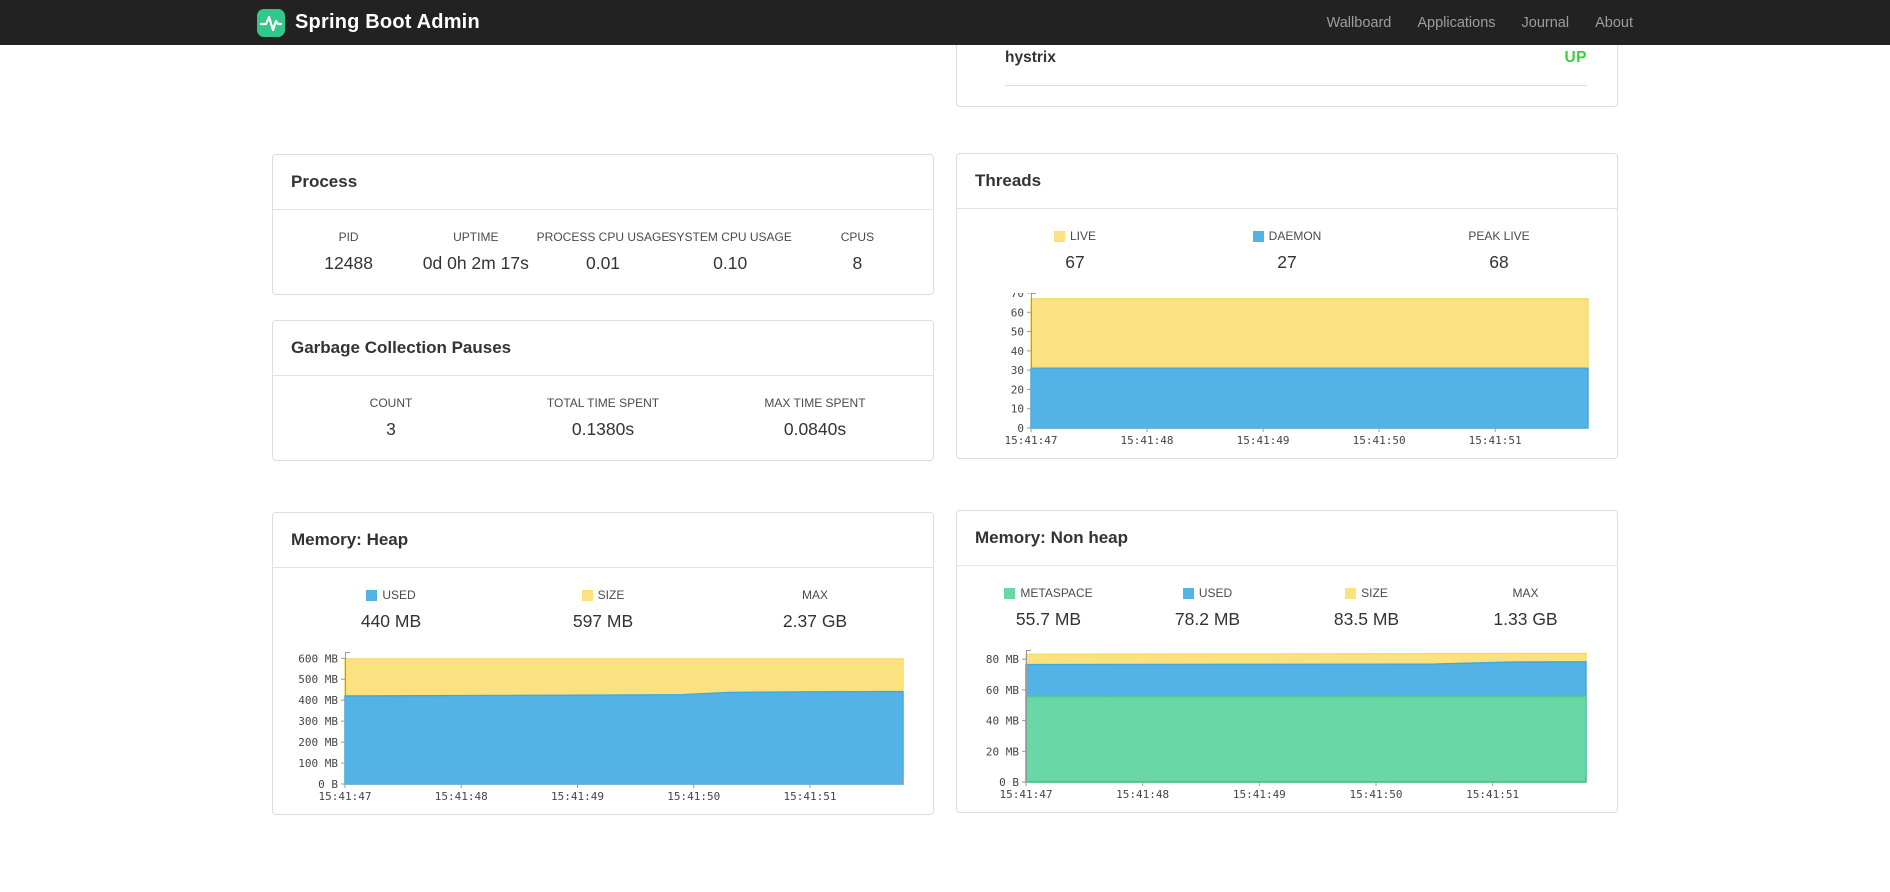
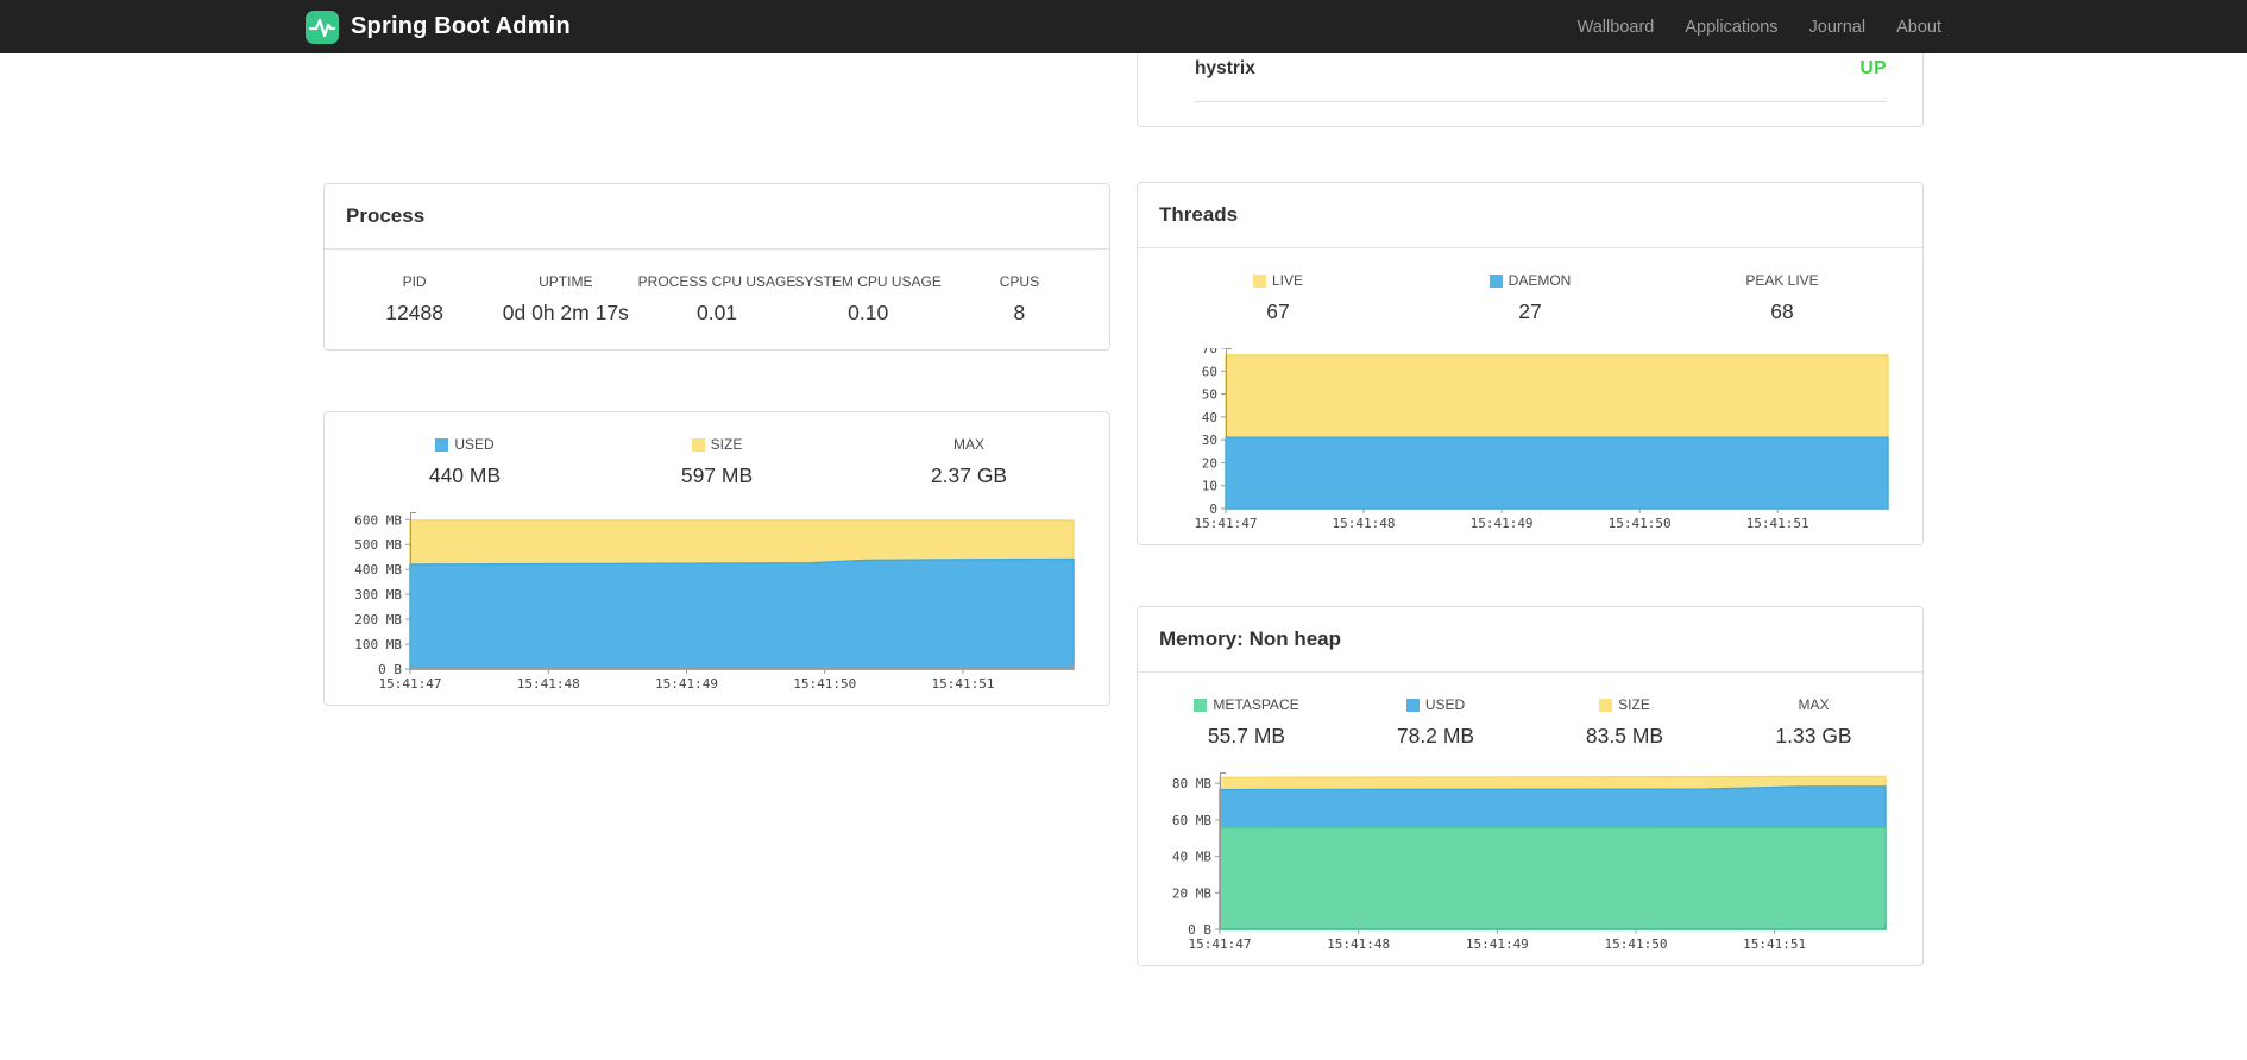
  Spring Boot Admin
  Wallboard
  Applications
  Journal
  About
  Process
  PID
  12488
  UPTIME
  0d 0h 2m 17s
  PROCESS CPU USAGE
  0.01
  SYSTEM CPU USAGE
  0.10
  CPUS
  8
- Garbage Collection Pauses
- COUNT
- 3
- TOTAL TIME SPENT
- 0.1380s
- MAX TIME SPENT
- 0.0840s
- Memory: Heap
  USED
  440 MB
  SIZE
  597 MB
  MAX
  2.37 GB
  0 B
  100 MB
  200 MB
  300 MB
  400 MB
  500 MB
  600 MB
  15:41:47
  15:41:48
  15:41:49
  15:41:50
  15:41:51
  hystrix
  UP
  Threads
  LIVE
  67
  DAEMON
  27
  PEAK LIVE
  68
  0
  10
  20
  30
  40
  50
  60
  70
  15:41:47
  15:41:48
  15:41:49
  15:41:50
  15:41:51
  Memory: Non heap
  METASPACE
  55.7 MB
  USED
  78.2 MB
  SIZE
  83.5 MB
  MAX
  1.33 GB
  0 B
  20 MB
  40 MB
  60 MB
  80 MB
  15:41:47
  15:41:48
  15:41:49
  15:41:50
  15:41:51
